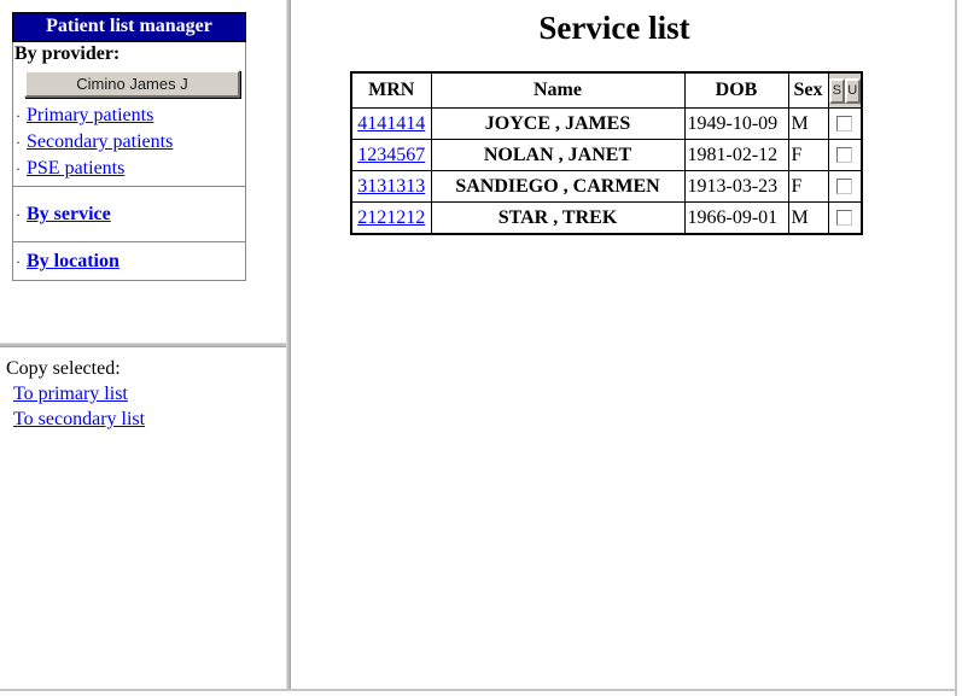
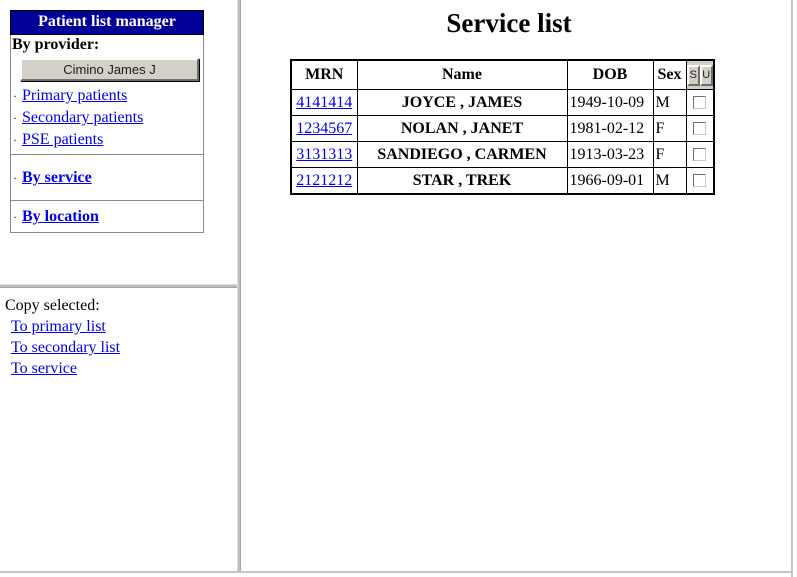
  Patient list manager
  By provider: Cimino James J · Primary patients · Secondary patients · PSE patients
  · By service
  · By location
  Copy selected:
  To primary list
  To secondary list
+ To service
  Service list
  MRN	Name	DOB	Sex	S U
  4141414	JOYCE , JAMES	1949-10-09	M
  1234567	NOLAN , JANET	1981-02-12	F
  3131313	SANDIEGO , CARMEN	1913-03-23	F
  2121212	STAR , TREK	1966-09-01	M
